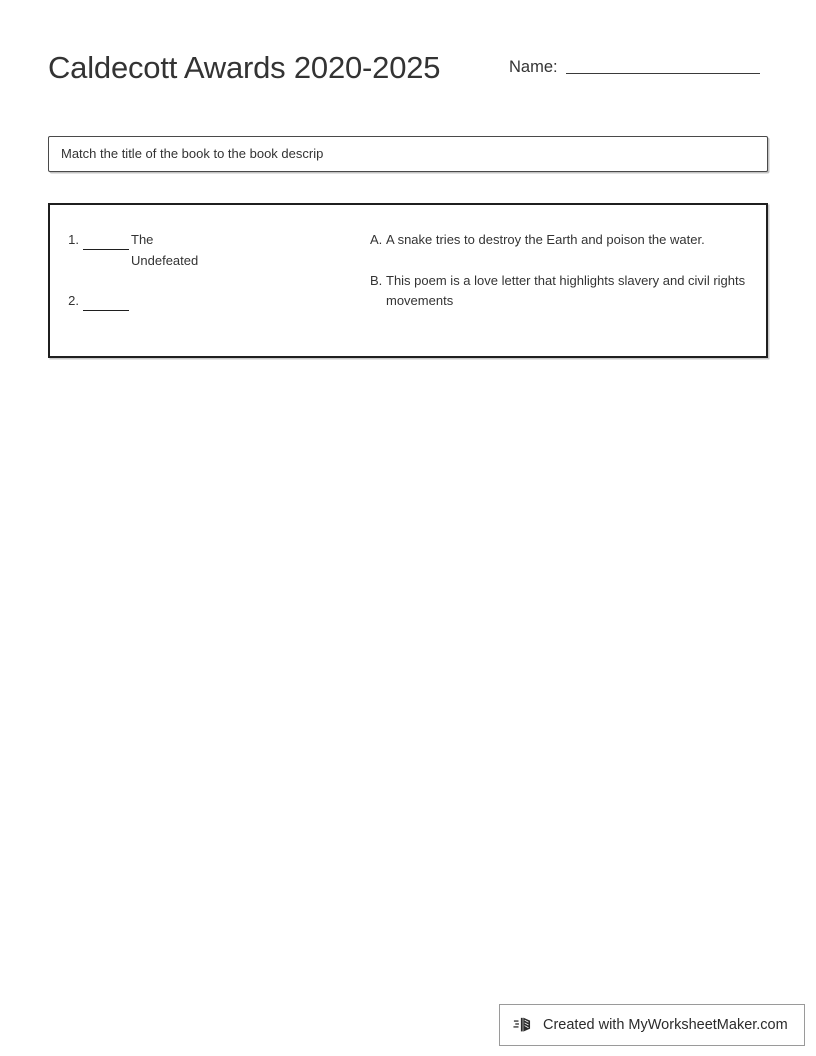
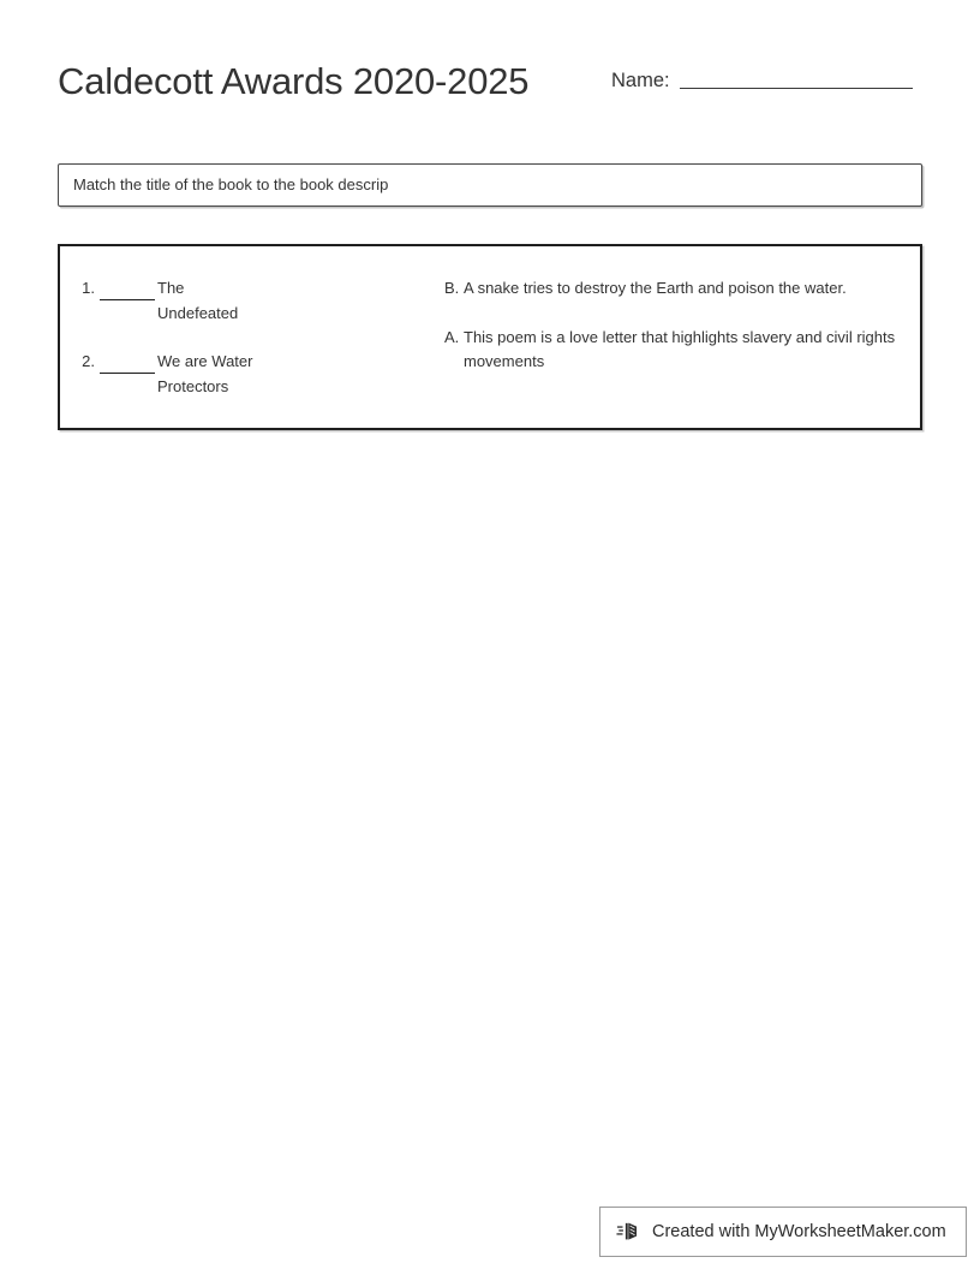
  Caldecott Awards 2020-2025
  Name:
  Match the title of the book to the book descrip
  1.
  The Undefeated
  2.
+ We are Water Protectors
- A.
+ B.
  A snake tries to destroy the Earth and poison the water.
- B.
+ A.
  This poem is a love letter that highlights slavery and civil rights movements
  Created with MyWorksheetMaker.com
